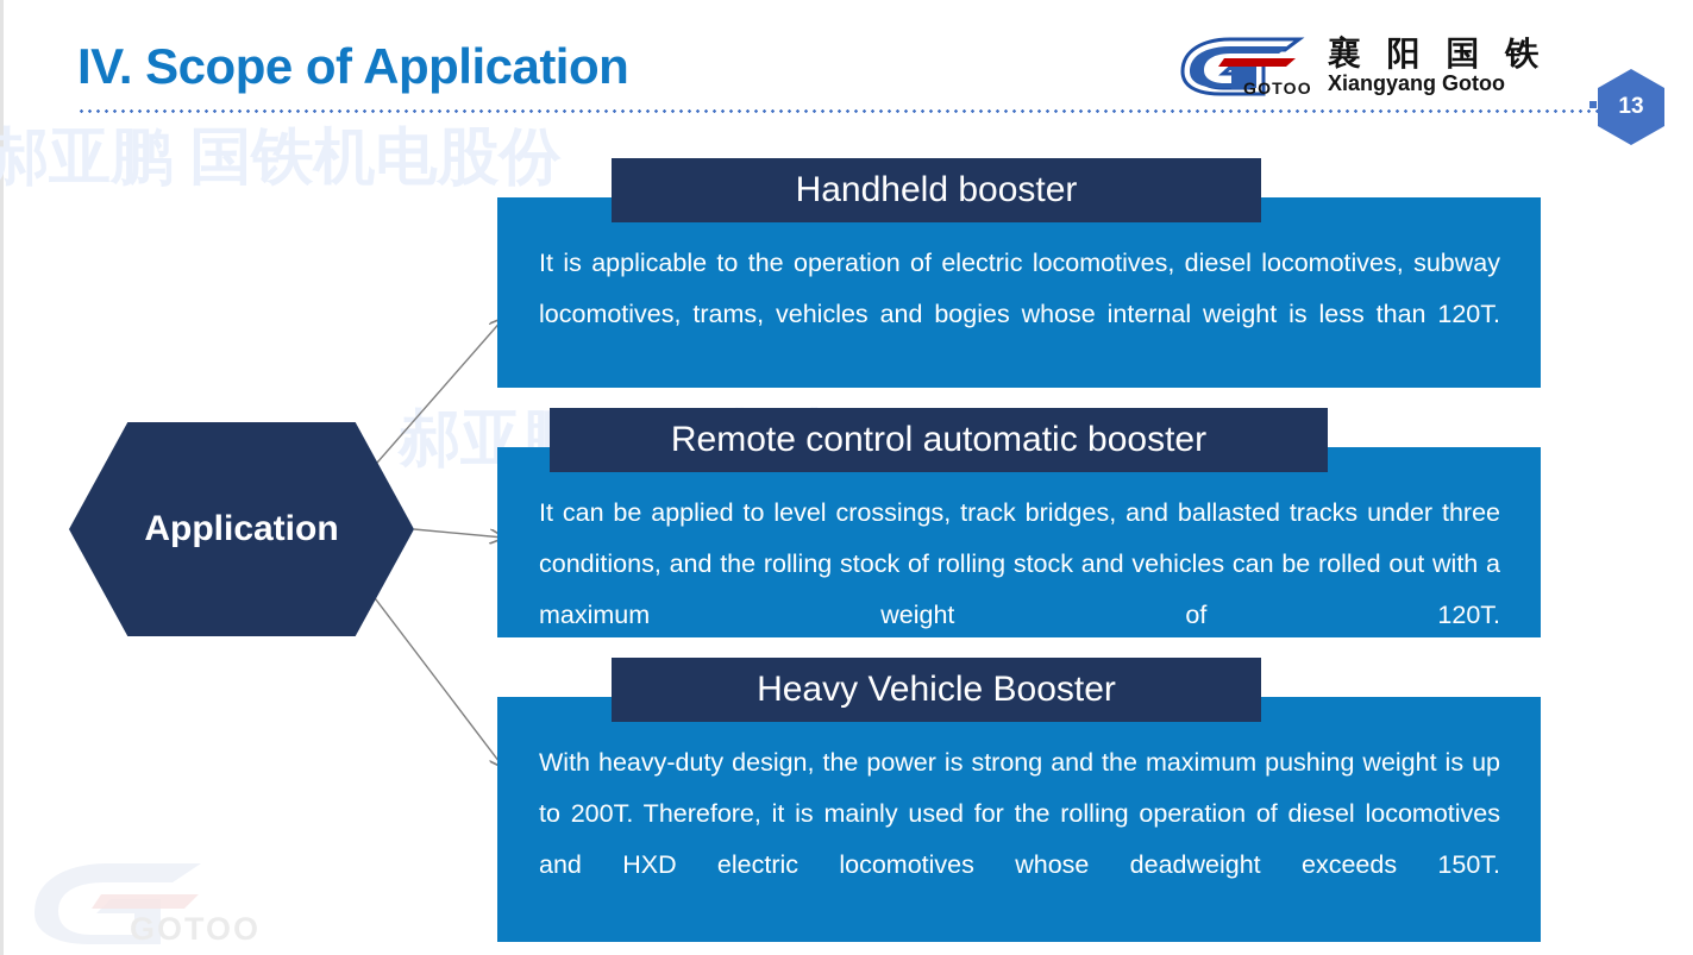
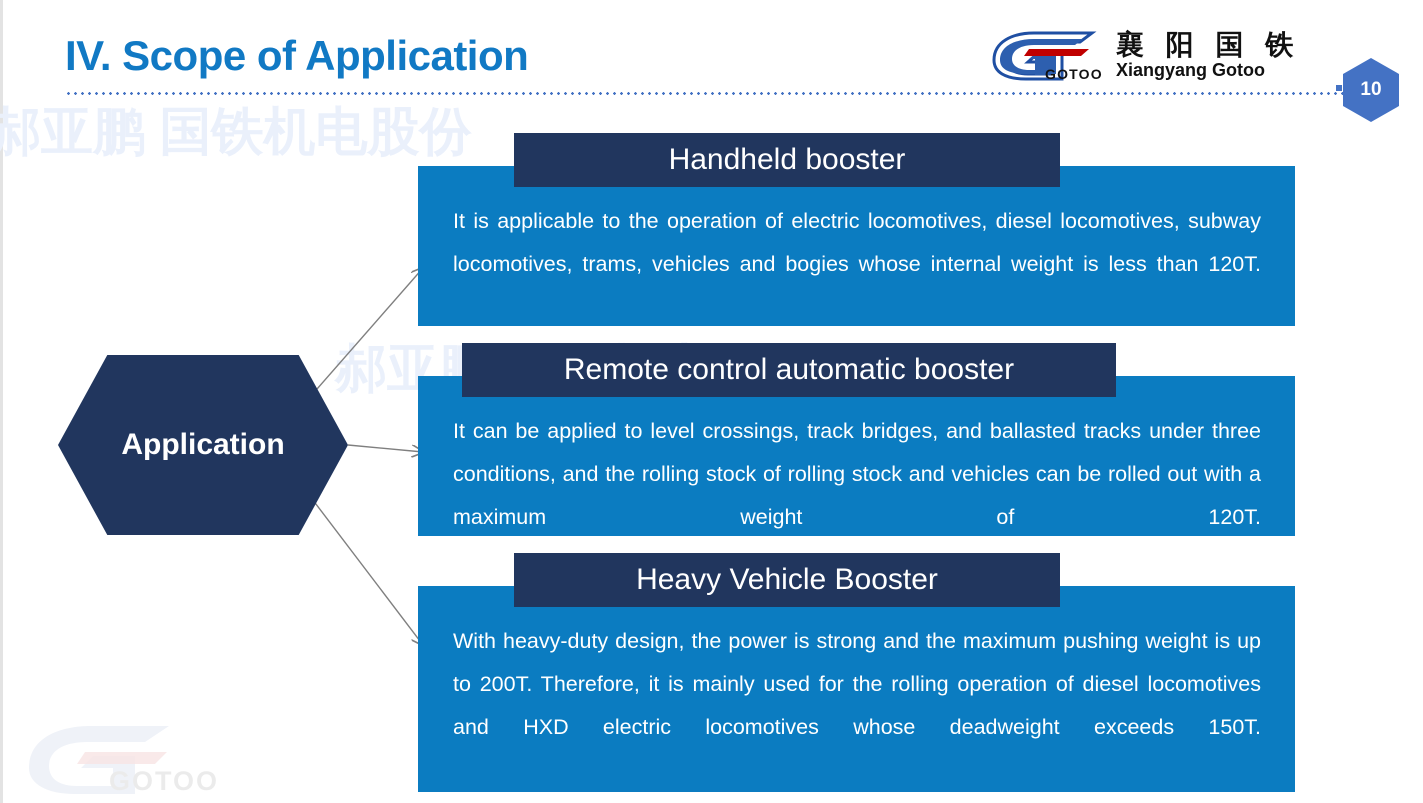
  郝亚鹏 国铁机电股份
  IV. Scope of Application
  GOTOO
  襄 阳 国 铁
  Xiangyang Gotoo
- 13
+ 10
  Application
  Handheld booster
  It is applicable to the operation of electric locomotives, diesel locomotives, subway locomotives, trams, vehicles and bogies whose internal weight is less than 120T.
  Remote control automatic booster
  It can be applied to level crossings, track bridges, and ballasted tracks under three conditions, and the rolling stock of rolling stock and vehicles can be rolled out with a maximum weight of 120T.
  Heavy Vehicle Booster
  With heavy-duty design, the power is strong and the maximum pushing weight is up to 200T. Therefore, it is mainly used for the rolling operation of diesel locomotives and HXD electric locomotives whose deadweight exceeds 150T.
